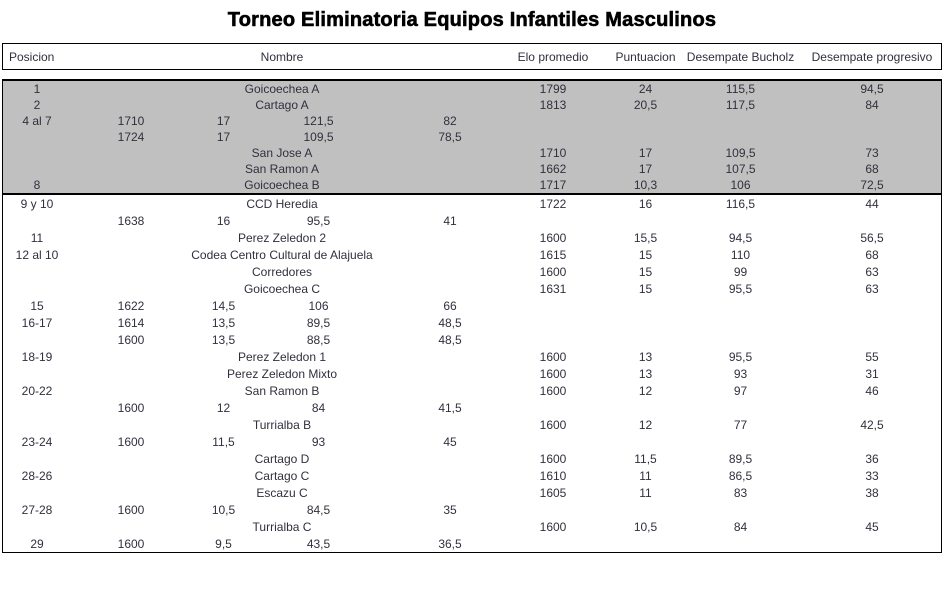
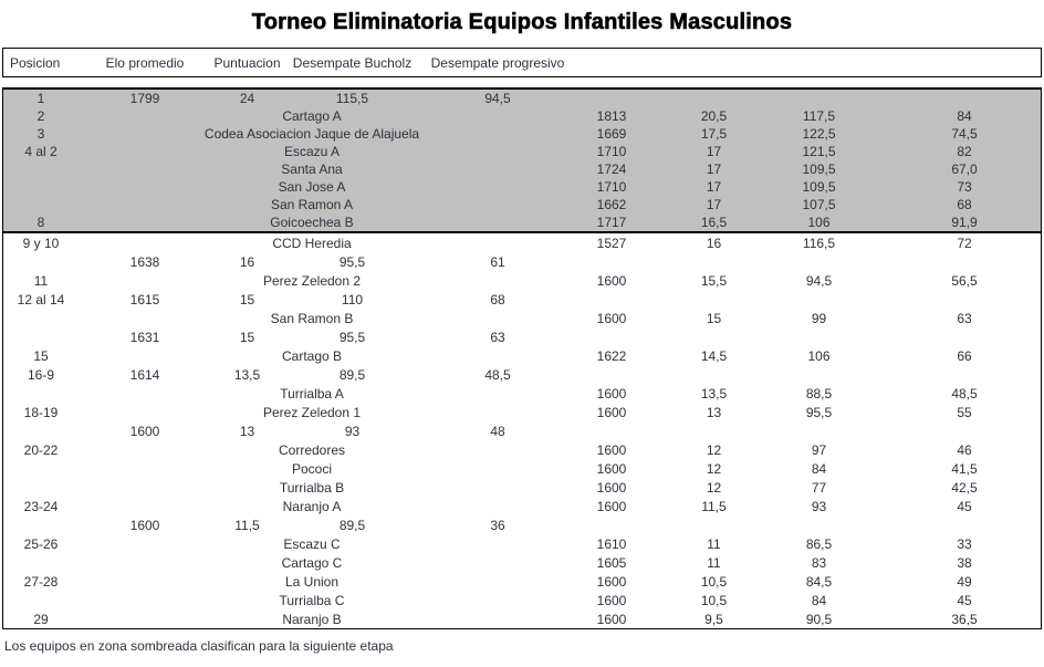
  Torneo Eliminatoria Equipos Infantiles Masculinos
  Posicion
- Nombre
  Elo promedio
  Puntuacion
  Desempate Bucholz
  Desempate progresivo
  1
- Goicoechea A
  1799
  24
  115,5
  94,5
  2
  Cartago A
  1813
  20,5
  117,5
  84
+ 3
+ Codea Asociacion Jaque de Alajuela
+ 1669
+ 17,5
+ 122,5
+ 74,5
- 4 al 7
+ 4 al 2
+ Escazu A
  1710
  17
  121,5
  82
+ Santa Ana
  1724
  17
  109,5
- 78,5
+ 67,0
  San Jose A
  1710
  17
  109,5
  73
  San Ramon A
  1662
  17
  107,5
  68
  8
  Goicoechea B
  1717
- 10,3
+ 16,5
  106
- 72,5
+ 91,9
  9 y 10
  CCD Heredia
- 1722
+ 1527
  16
  116,5
- 44
+ 72
  1638
  16
  95,5
- 41
+ 61
  11
  Perez Zeledon 2
  1600
  15,5
  94,5
  56,5
- 12 al 10
+ 12 al 14
- Codea Centro Cultural de Alajuela
  1615
  15
  110
  68
- Corredores
+ San Ramon B
  1600
  15
  99
  63
- Goicoechea C
  1631
  15
  95,5
  63
  15
+ Cartago B
  1622
  14,5
  106
  66
- 16-17
+ 16-9
  1614
  13,5
  89,5
  48,5
+ Turrialba A
  1600
  13,5
  88,5
  48,5
  18-19
  Perez Zeledon 1
  1600
  13
  95,5
  55
- Perez Zeledon Mixto
  1600
  13
  93
- 31
+ 48
  20-22
- San Ramon B
+ Corredores
  1600
  12
  97
  46
+ Pococi
  1600
  12
  84
  41,5
  Turrialba B
  1600
  12
  77
  42,5
  23-24
+ Naranjo A
  1600
  11,5
  93
  45
- Cartago D
  1600
  11,5
  89,5
  36
- 28-26
+ 25-26
- Cartago C
+ Escazu C
  1610
  11
  86,5
  33
- Escazu C
+ Cartago C
  1605
  11
  83
  38
  27-28
+ La Union
  1600
  10,5
  84,5
- 35
+ 49
  Turrialba C
  1600
  10,5
  84
  45
  29
+ Naranjo B
  1600
  9,5
- 43,5
+ 90,5
  36,5
+ Los equipos en zona sombreada clasifican para la siguiente etapa
